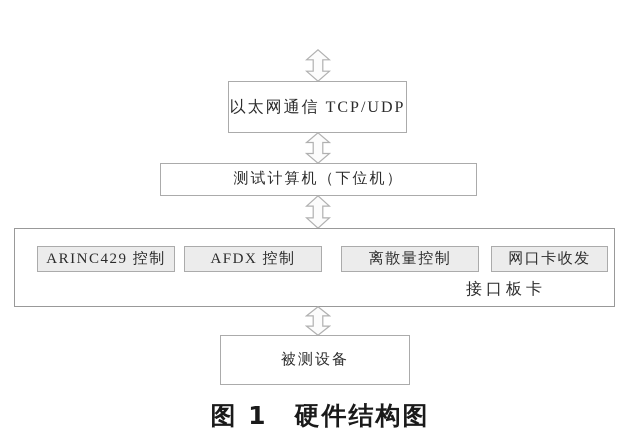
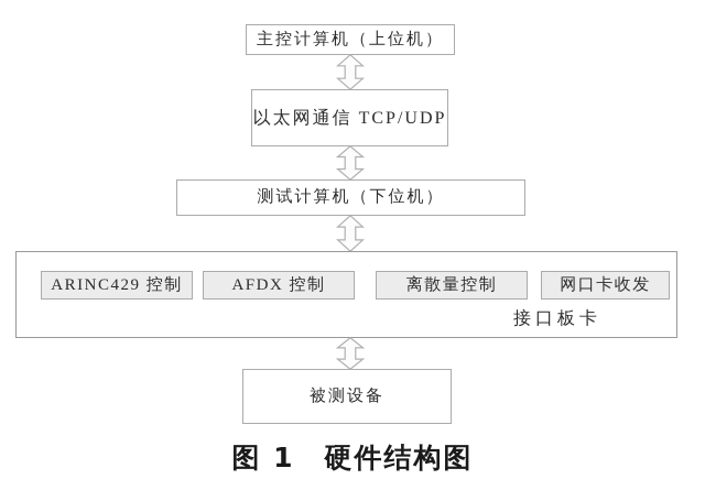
+ 主控计算机（上位机）
  以太网通信 TCP/UDP
  测试计算机（下位机）
  ARINC429 控制
  AFDX 控制
  离散量控制
  网口卡收发
  接口板卡
  被测设备
  图 1 硬件结构图
